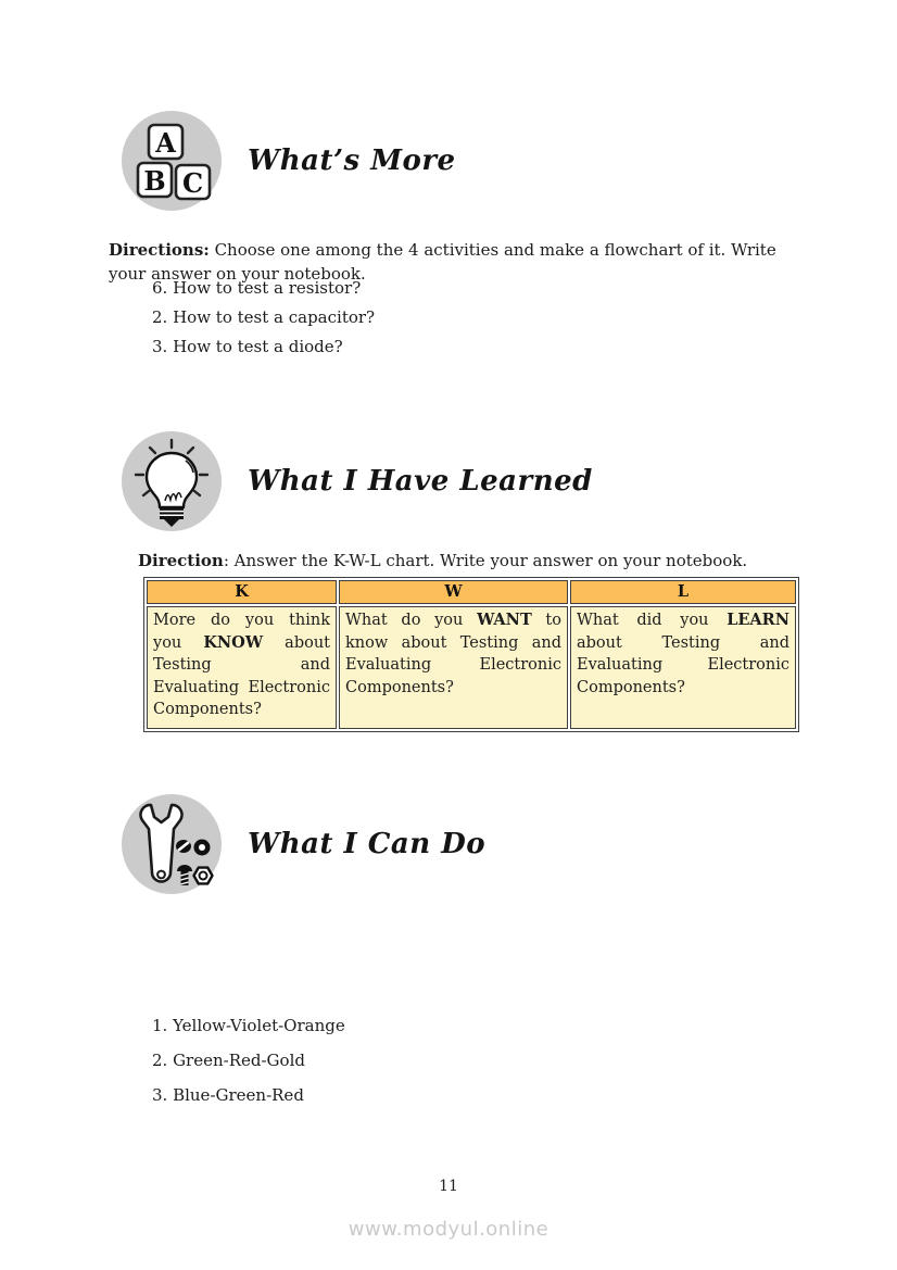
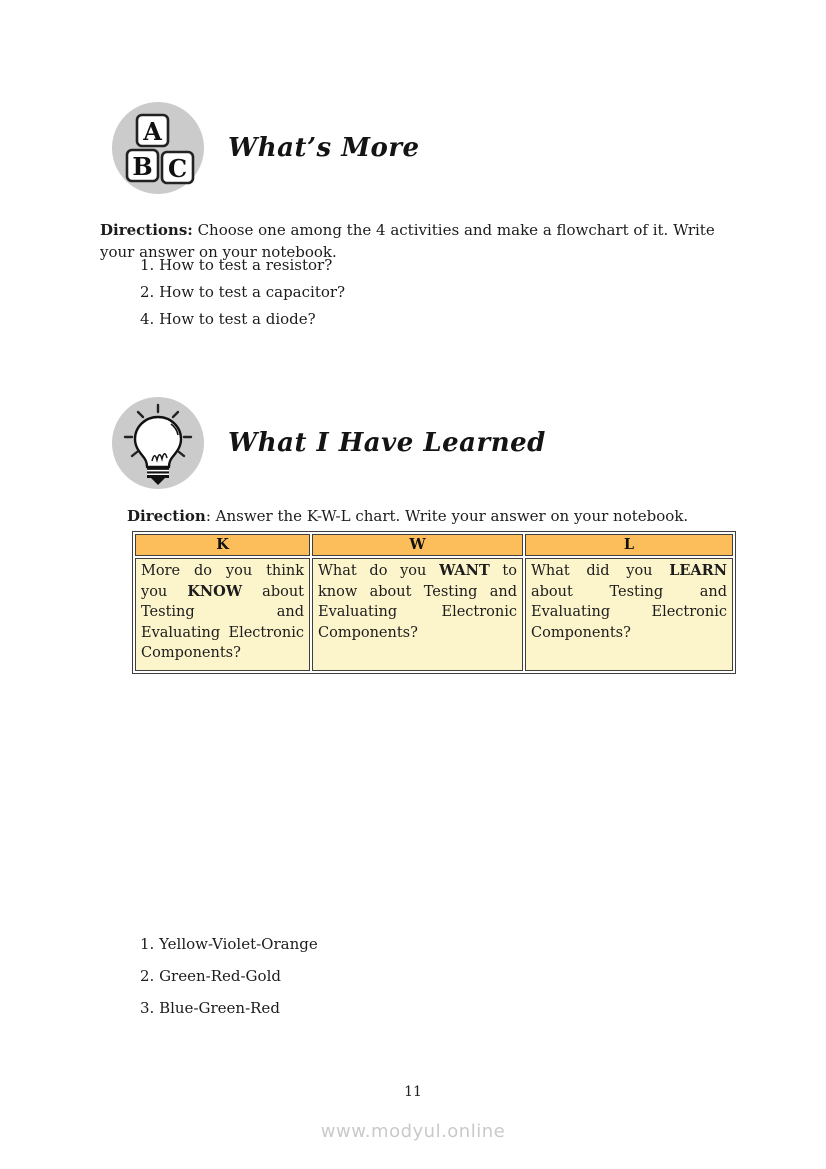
  A
  B
  C
  What’s More
  Directions: Choose one among the 4 activities and make a flowchart of it. Write your answer on your notebook.
- 6. How to test a resistor?
+ 1. How to test a resistor?
  2. How to test a capacitor?
- 3. How to test a diode?
+ 4. How to test a diode?
  What I Have Learned
  Direction: Answer the K-W-L chart. Write your answer on your notebook.
  K	W	L
  More do you think you KNOW about Testing and Evaluating Electronic Components?	What do you WANT to know about Testing and Evaluating Electronic Components?	What did you LEARN about Testing and Evaluating Electronic Components?
- What I Can Do
  1. Yellow-Violet-Orange
  2. Green-Red-Gold
  3. Blue-Green-Red
  11
  www.modyul.online
